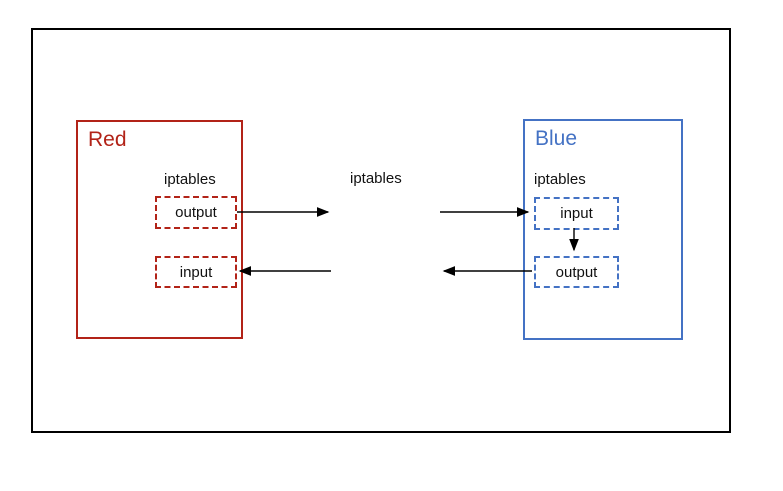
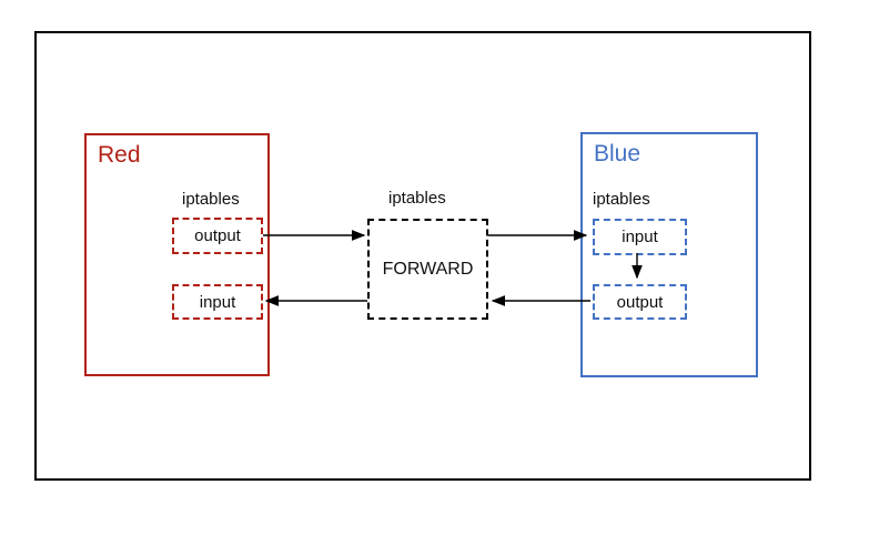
  Red
  iptables
  output
  input
  iptables
+ FORWARD
  Blue
  iptables
  input
  output
